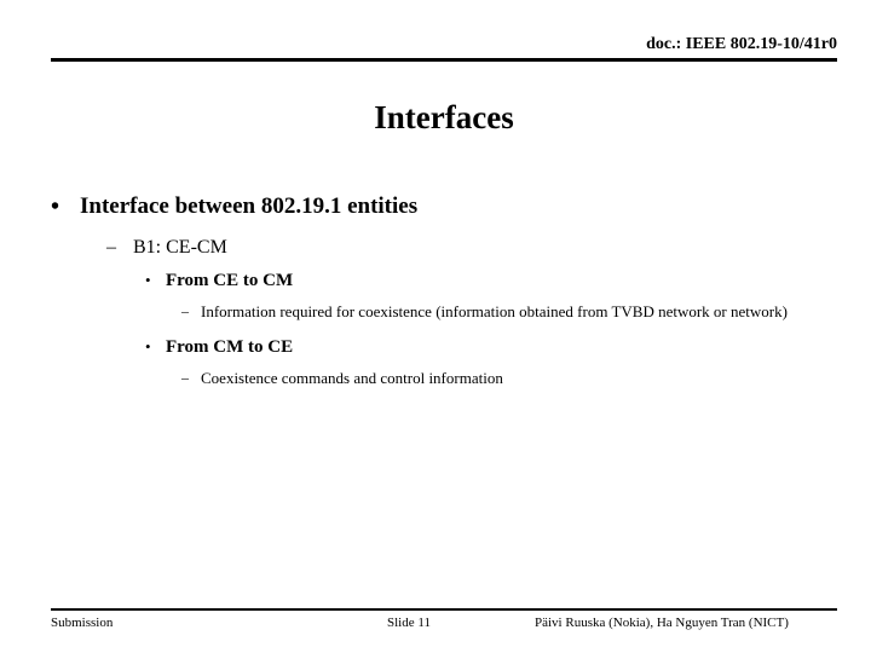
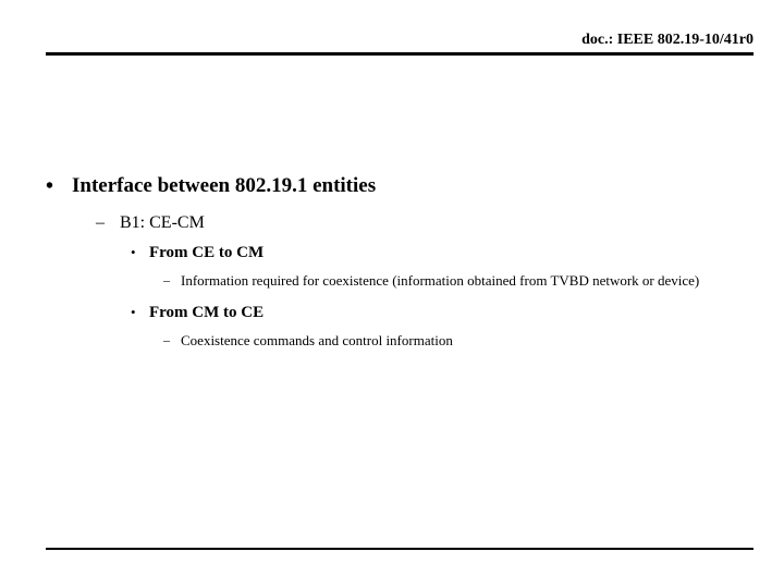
  doc.: IEEE 802.19-10/41r0
- Interfaces
  •
  Interface between 802.19.1 entities
  –
  B1: CE-CM
  •
  From CE to CM
  –
- Information required for coexistence (information obtained from TVBD network or network)
+ Information required for coexistence (information obtained from TVBD network or device)
  •
  From CM to CE
  –
  Coexistence commands and control information
- Submission
- Slide 11
- Päivi Ruuska (Nokia), Ha Nguyen Tran (NICT)
